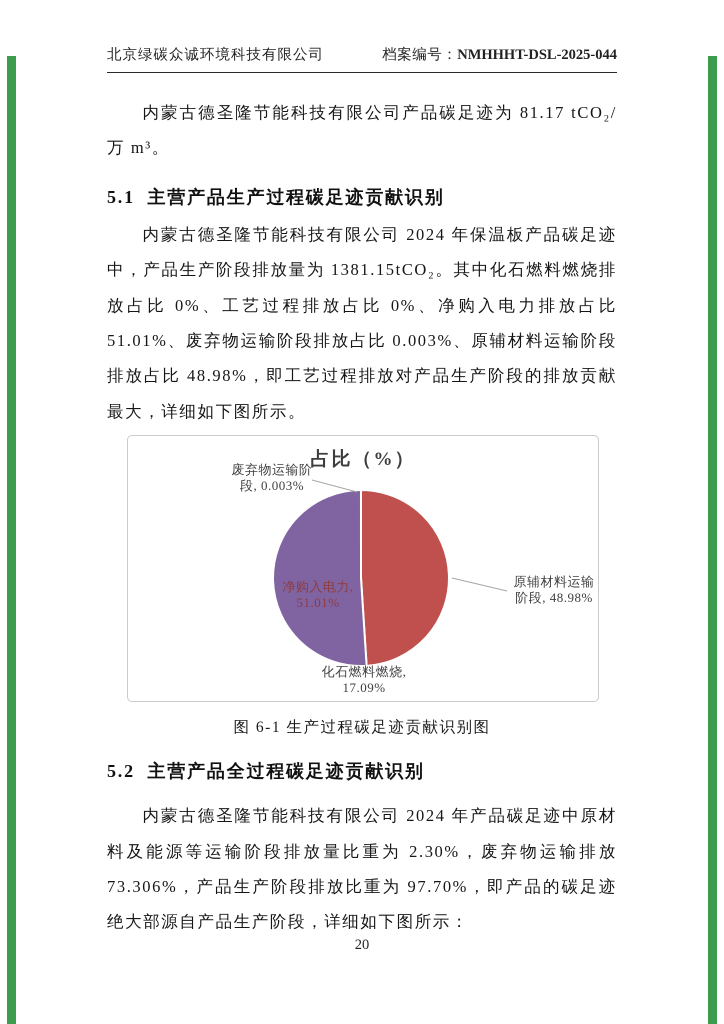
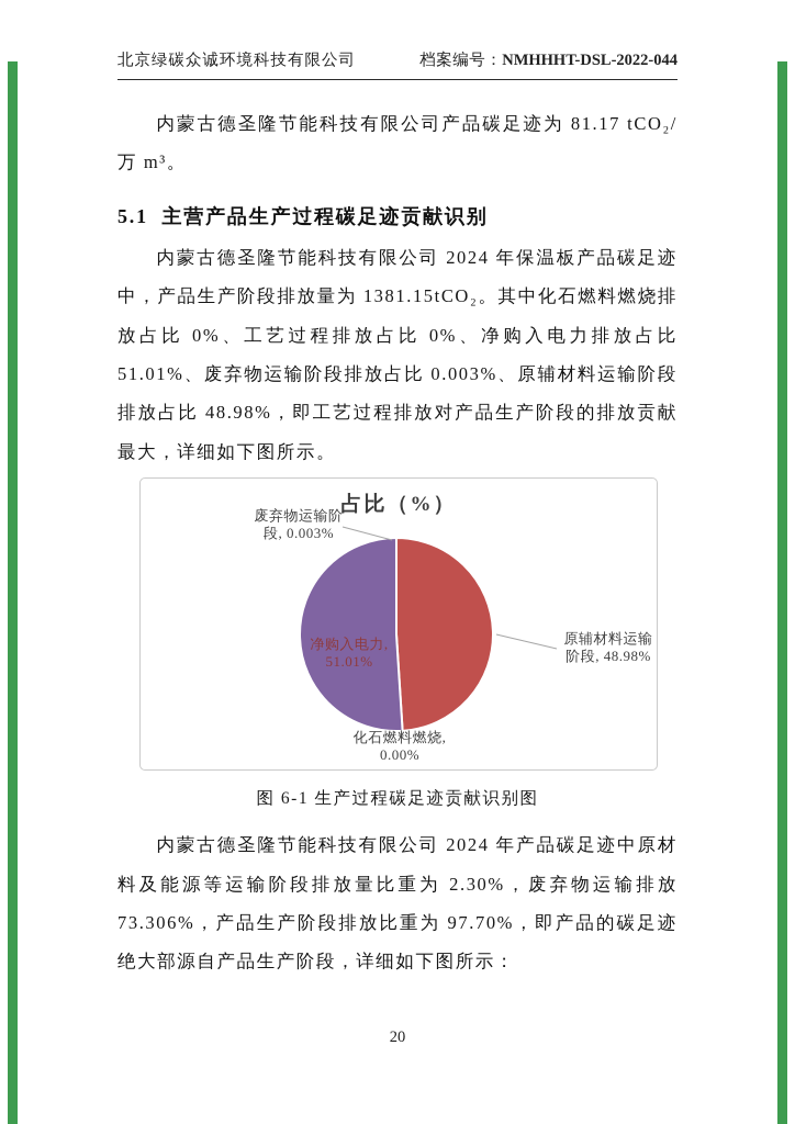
  北京绿碳众诚环境科技有限公司
- 档案编号：NMHHHT-DSL-2025-044
+ 档案编号：NMHHHT-DSL-2022-044
  内蒙古德圣隆节能科技有限公司产品碳足迹为 81.17 tCO₂/万 m³。
  5.1 主营产品生产过程碳足迹贡献识别
  内蒙古德圣隆节能科技有限公司 2024 年保温板产品碳足迹中，产品生产阶段排放量为 1381.15tCO₂。其中化石燃料燃烧排放占比 0%、工艺过程排放占比 0%、净购入电力排放占比 51.01%、废弃物运输阶段排放占比 0.003%、原辅材料运输阶段排放占比 48.98%，即工艺过程排放对产品生产阶段的排放贡献最大，详细如下图所示。
  占比（%）
  废弃物运输阶
  段, 0.003%
  原辅材料运输
  阶段, 48.98%
  净购入电力,
  51.01%
  化石燃料燃烧,
- 17.09%
+ 0.00%
  图 6-1 生产过程碳足迹贡献识别图
- 5.2 主营产品全过程碳足迹贡献识别
  内蒙古德圣隆节能科技有限公司 2024 年产品碳足迹中原材料及能源等运输阶段排放量比重为 2.30%，废弃物运输排放 73.306%，产品生产阶段排放比重为 97.70%，即产品的碳足迹绝大部源自产品生产阶段，详细如下图所示：
  20
